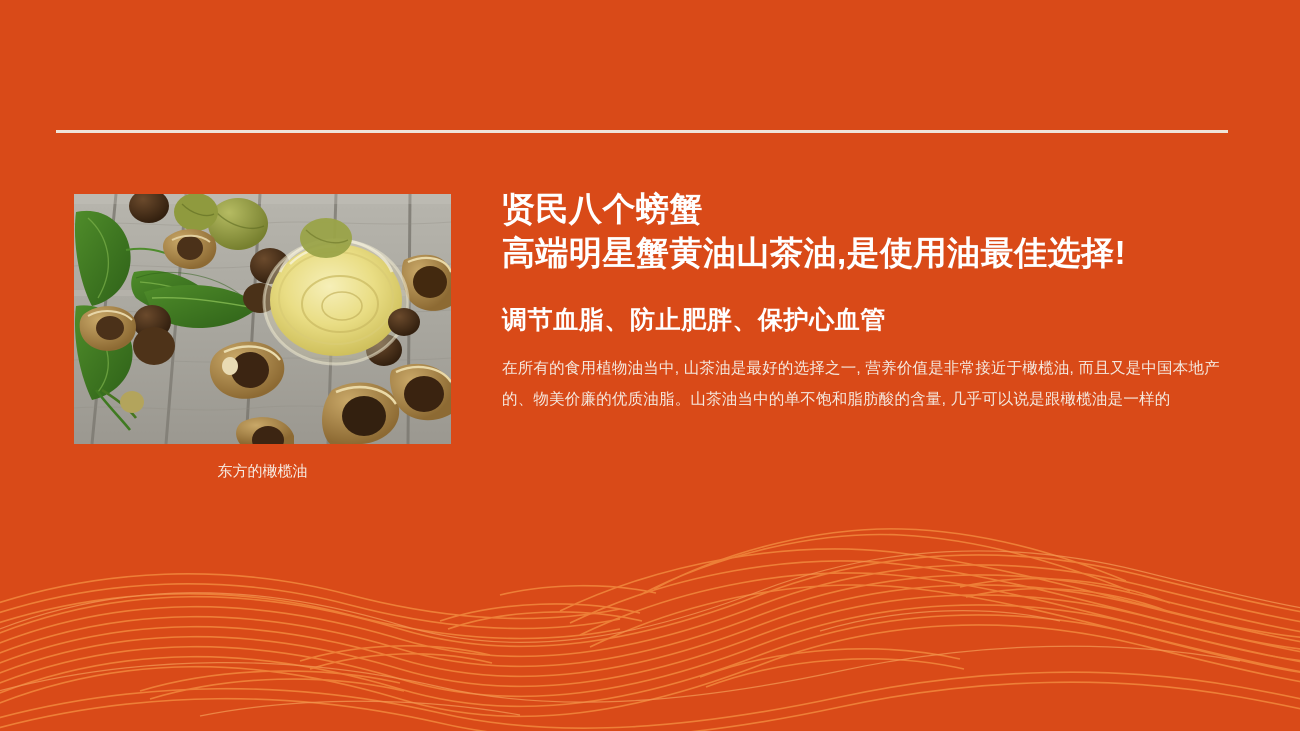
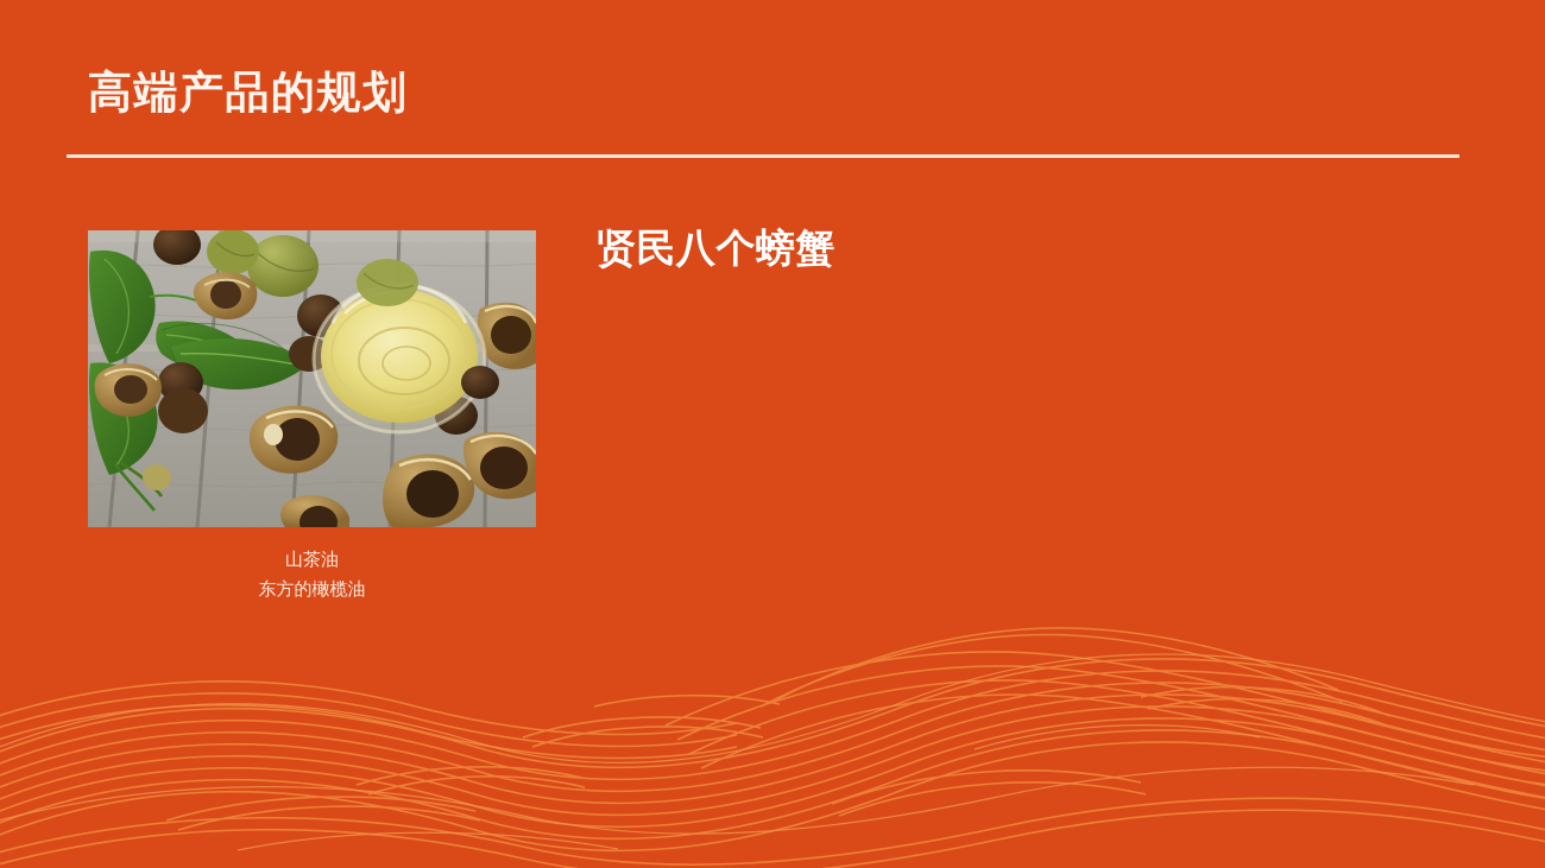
+ 高端产品的规划
+ 山茶油
  东方的橄榄油
  贤民八个螃蟹
- 高端明星蟹黄油山茶油,是使用油最佳选择!
- 调节血脂、防止肥胖、保护心血管
- 在所有的食用植物油当中, 山茶油是最好的选择之一, 营养价值是非常接近于橄榄油, 而且又是中国本地产的、物美价廉的优质油脂。山茶油当中的单不饱和脂肪酸的含量, 几乎可以说是跟橄榄油是一样的
